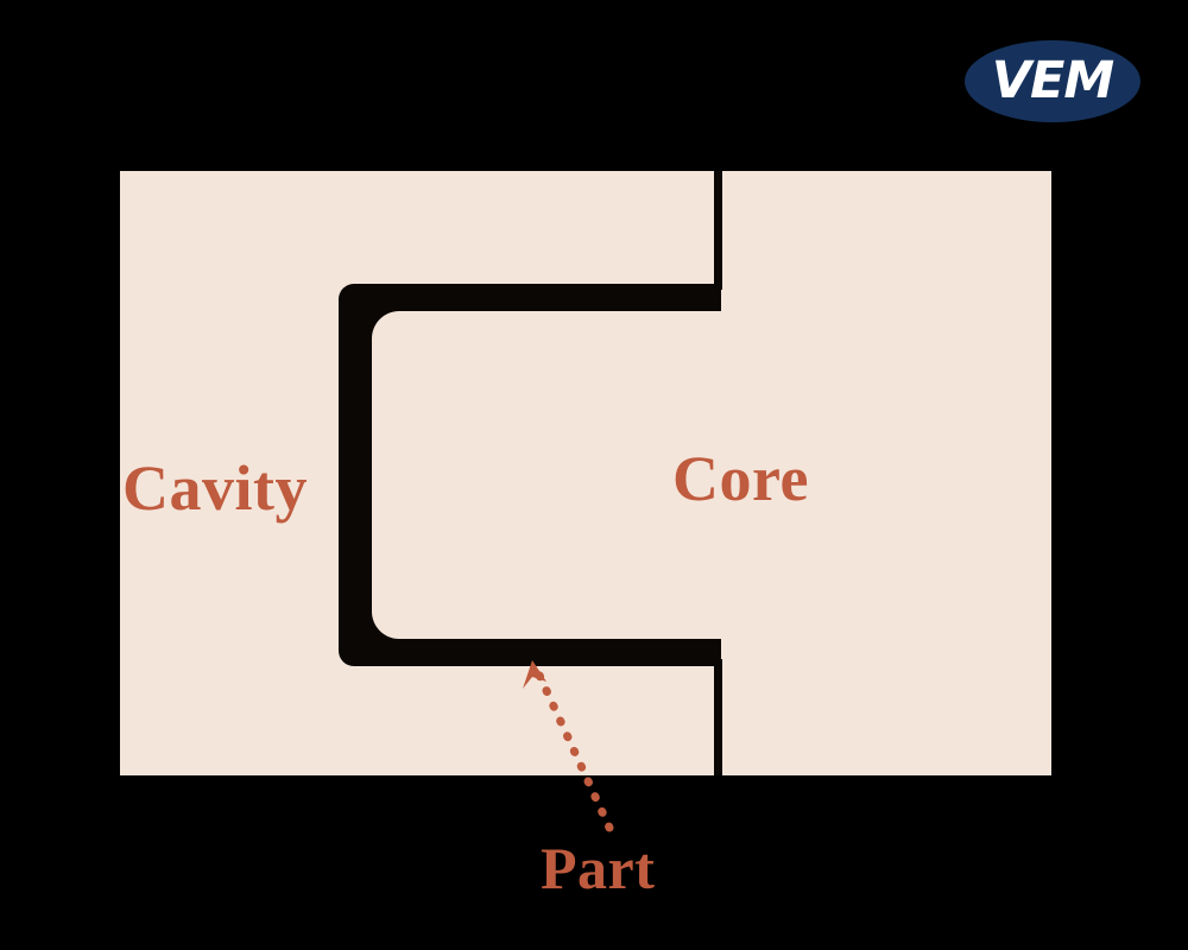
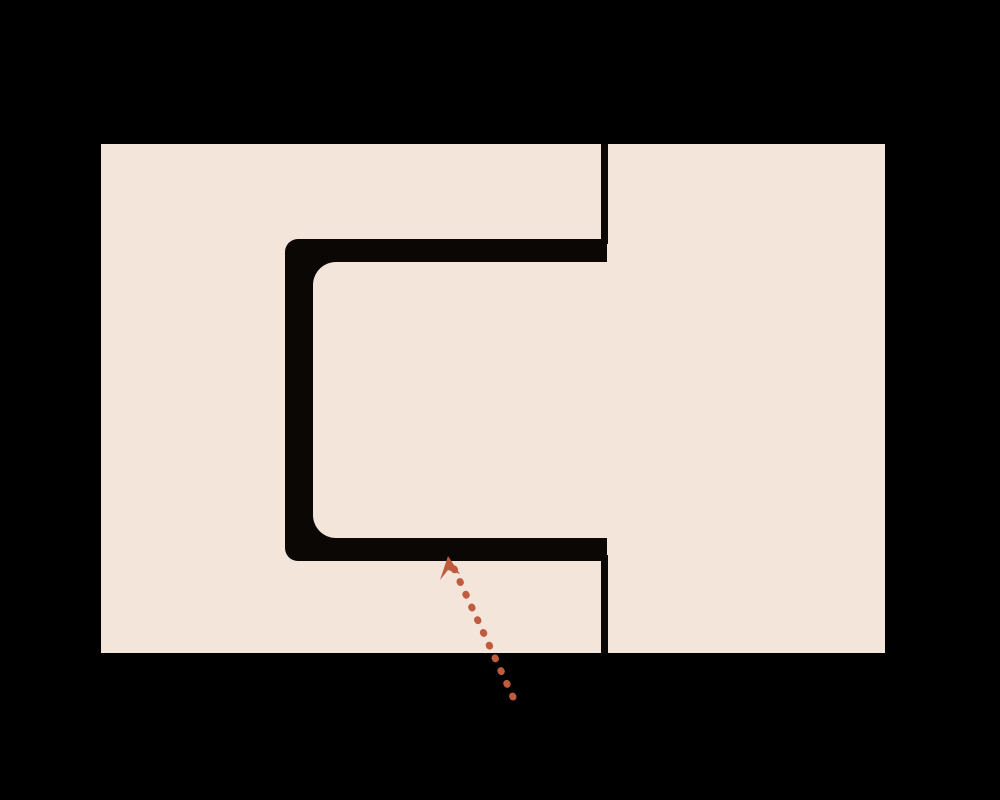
- Cavity
- Core
- Part
- VEM
